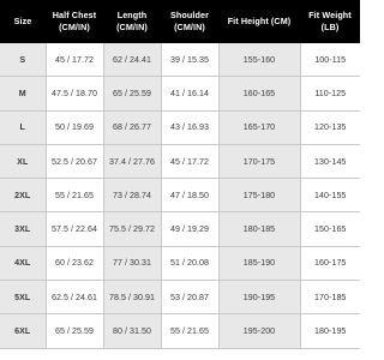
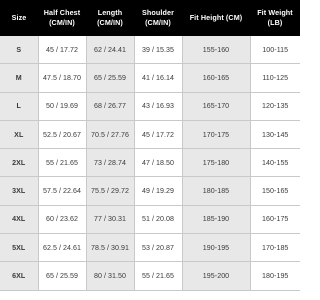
  Size	Half Chest(CM/IN)	Length(CM/IN)	Shoulder(CM/IN)	Fit Height (CM)	Fit Weight(LB)
  S	45 / 17.72	62 / 24.41	39 / 15.35	155-160	100-115
  M	47.5 / 18.70	65 / 25.59	41 / 16.14	160-165	110-125
  L	50 / 19.69	68 / 26.77	43 / 16.93	165-170	120-135
- XL	52.5 / 20.67	37.4 / 27.76	45 / 17.72	170-175	130-145
+ XL	52.5 / 20.67	70.5 / 27.76	45 / 17.72	170-175	130-145
  2XL	55 / 21.65	73 / 28.74	47 / 18.50	175-180	140-155
  3XL	57.5 / 22.64	75.5 / 29.72	49 / 19.29	180-185	150-165
  4XL	60 / 23.62	77 / 30.31	51 / 20.08	185-190	160-175
  5XL	62.5 / 24.61	78.5 / 30.91	53 / 20.87	190-195	170-185
  6XL	65 / 25.59	80 / 31.50	55 / 21.65	195-200	180-195
